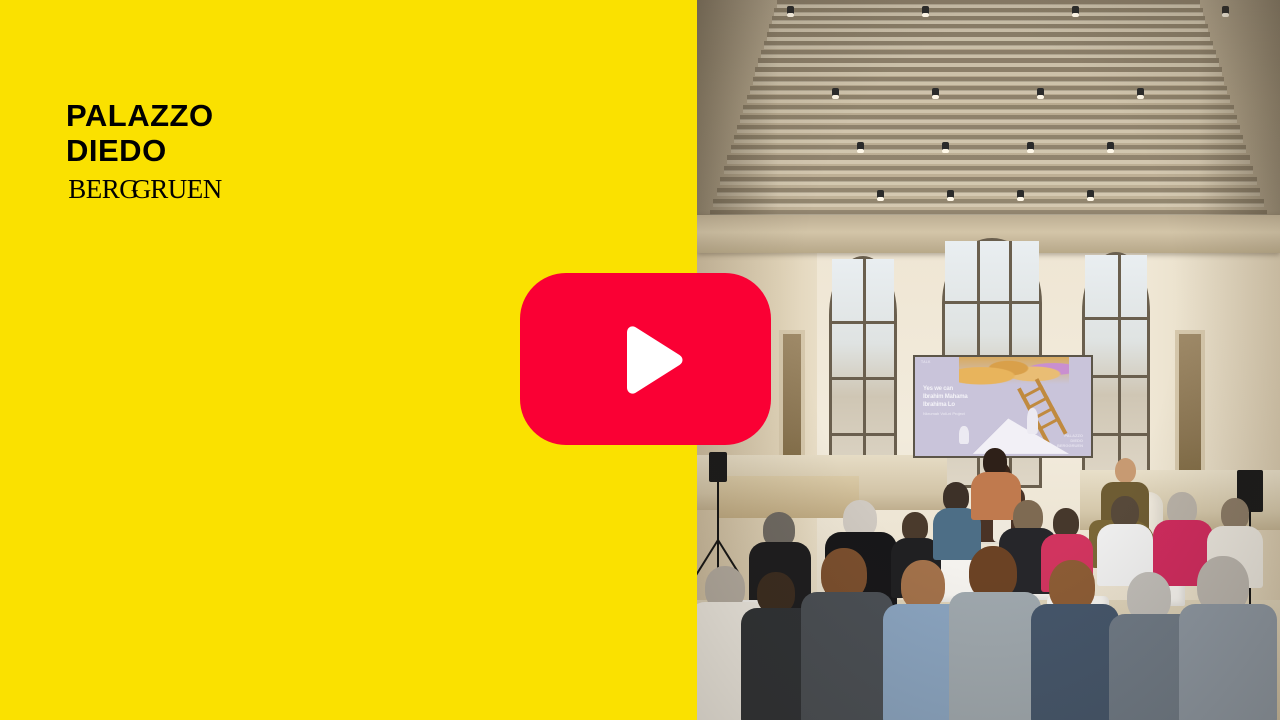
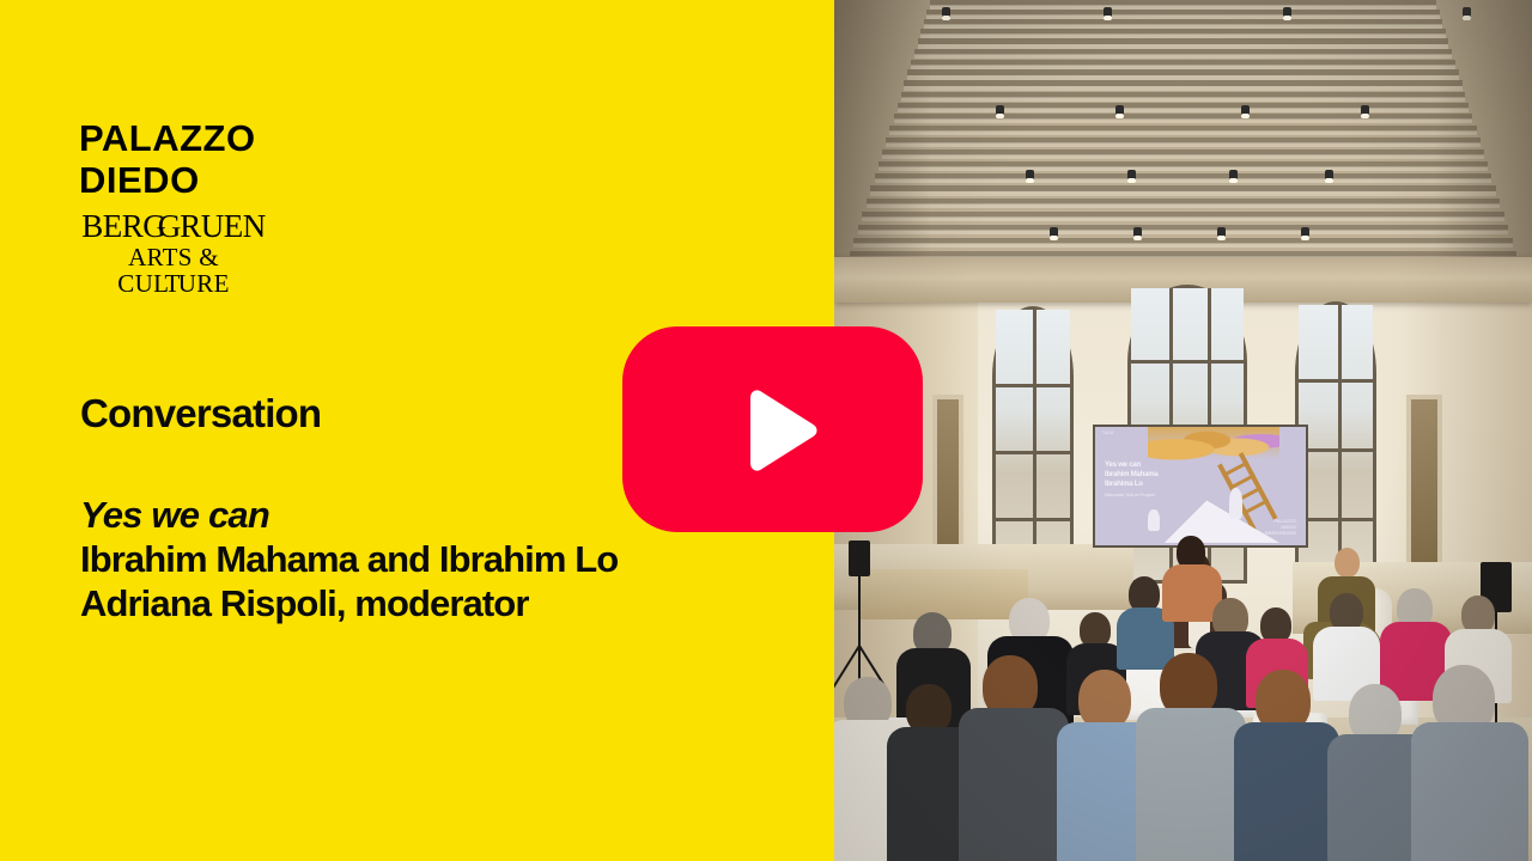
  PALAZZO
  DIEDO
  BERGG RUEN
+ ARTS & CULTURE
+ Conversation
+ Yes we can
+ Ibrahim Mahama and Ibrahim Lo
+ Adriana Rispoli, moderator
